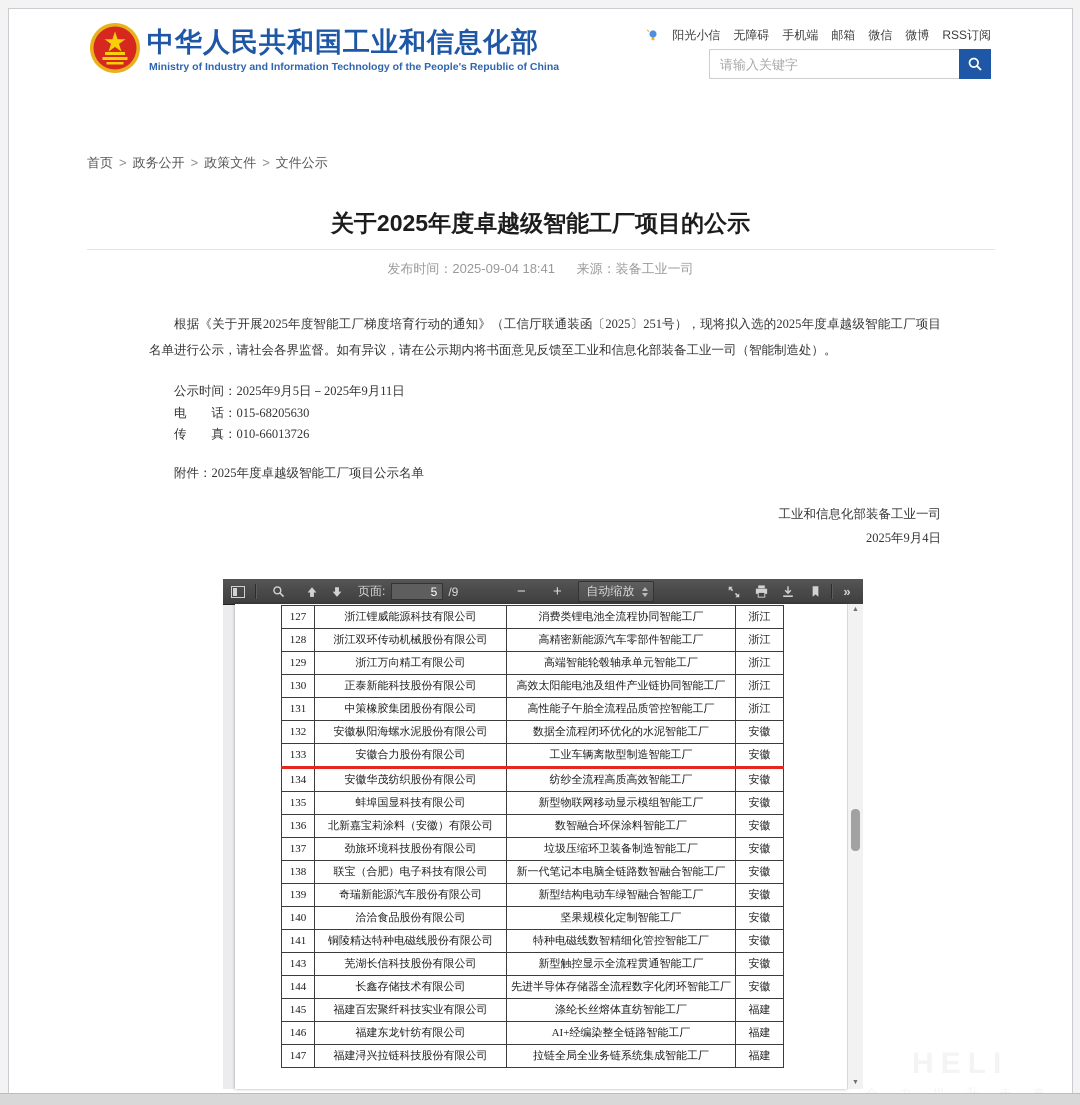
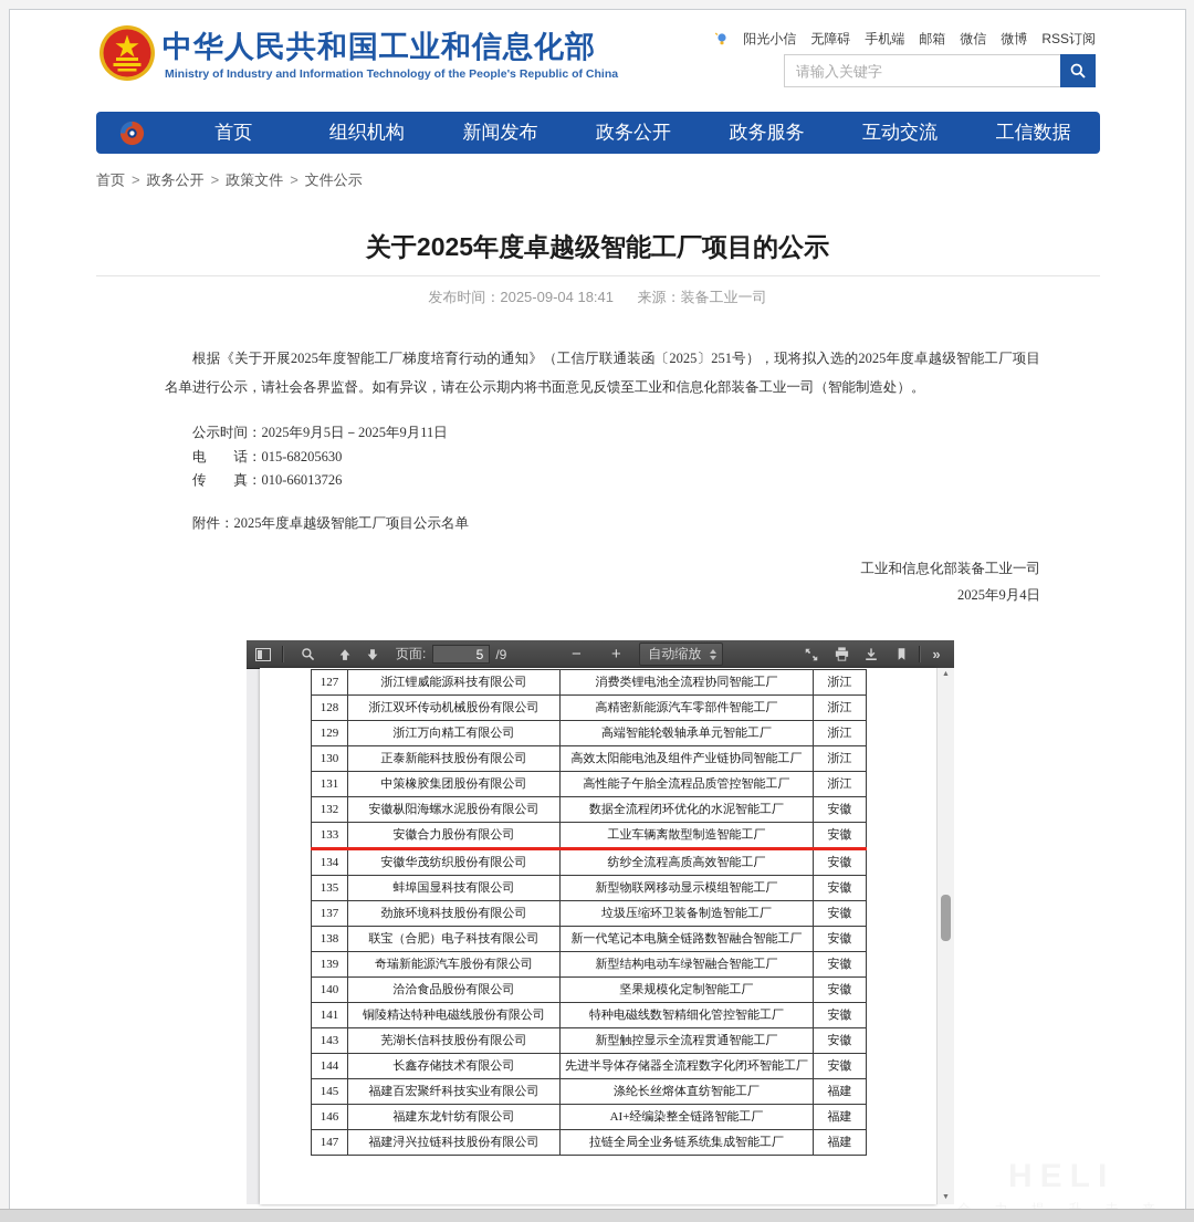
  中华人民共和国工业和信息化部
  Ministry of Industry and Information Technology of the People's Republic of China
  阳光小信
  无障碍
  手机端
  邮箱
  微信
  微博
  RSS订阅
  请输入关键字
+ 首页
+ 组织机构
+ 新闻发布
+ 政务公开
+ 政务服务
+ 互动交流
+ 工信数据
  首页 > 政务公开 > 政策文件 > 文件公示
  关于2025年度卓越级智能工厂项目的公示
  发布时间：2025-09-04 18:41 来源：装备工业一司
  根据《关于开展2025年度智能工厂梯度培育行动的通知》（工信厅联通装函〔2025〕251号），现将拟入选的2025年度卓越级智能工厂项目名单进行公示，请社会各界监督。如有异议，请在公示期内将书面意见反馈至工业和信息化部装备工业一司（智能制造处）。
  公示时间：2025年9月5日－2025年9月11日
  电 话：015-68205630
  传 真：010-66013726
  附件：2025年度卓越级智能工厂项目公示名单
  工业和信息化部装备工业一司
  2025年9月4日
  页面:
  5
  /9
  −
  +
  自动缩放
  »
  127	浙江锂威能源科技有限公司	消费类锂电池全流程协同智能工厂	浙江
  128	浙江双环传动机械股份有限公司	高精密新能源汽车零部件智能工厂	浙江
  129	浙江万向精工有限公司	高端智能轮毂轴承单元智能工厂	浙江
  130	正泰新能科技股份有限公司	高效太阳能电池及组件产业链协同智能工厂	浙江
  131	中策橡胶集团股份有限公司	高性能子午胎全流程品质管控智能工厂	浙江
  132	安徽枞阳海螺水泥股份有限公司	数据全流程闭环优化的水泥智能工厂	安徽
  133	安徽合力股份有限公司	工业车辆离散型制造智能工厂	安徽
  134	安徽华茂纺织股份有限公司	纺纱全流程高质高效智能工厂	安徽
  135	蚌埠国显科技有限公司	新型物联网移动显示模组智能工厂	安徽
- 136	北新嘉宝莉涂料（安徽）有限公司	数智融合环保涂料智能工厂	安徽
  137	劲旅环境科技股份有限公司	垃圾压缩环卫装备制造智能工厂	安徽
  138	联宝（合肥）电子科技有限公司	新一代笔记本电脑全链路数智融合智能工厂	安徽
  139	奇瑞新能源汽车股份有限公司	新型结构电动车绿智融合智能工厂	安徽
  140	洽洽食品股份有限公司	坚果规模化定制智能工厂	安徽
  141	铜陵精达特种电磁线股份有限公司	特种电磁线数智精细化管控智能工厂	安徽
  143	芜湖长信科技股份有限公司	新型触控显示全流程贯通智能工厂	安徽
  144	长鑫存储技术有限公司	先进半导体存储器全流程数字化闭环智能工厂	安徽
  145	福建百宏聚纤科技实业有限公司	涤纶长丝熔体直纺智能工厂	福建
  146	福建东龙针纺有限公司	AI+经编染整全链路智能工厂	福建
  147	福建浔兴拉链科技股份有限公司	拉链全局全业务链系统集成智能工厂	福建
